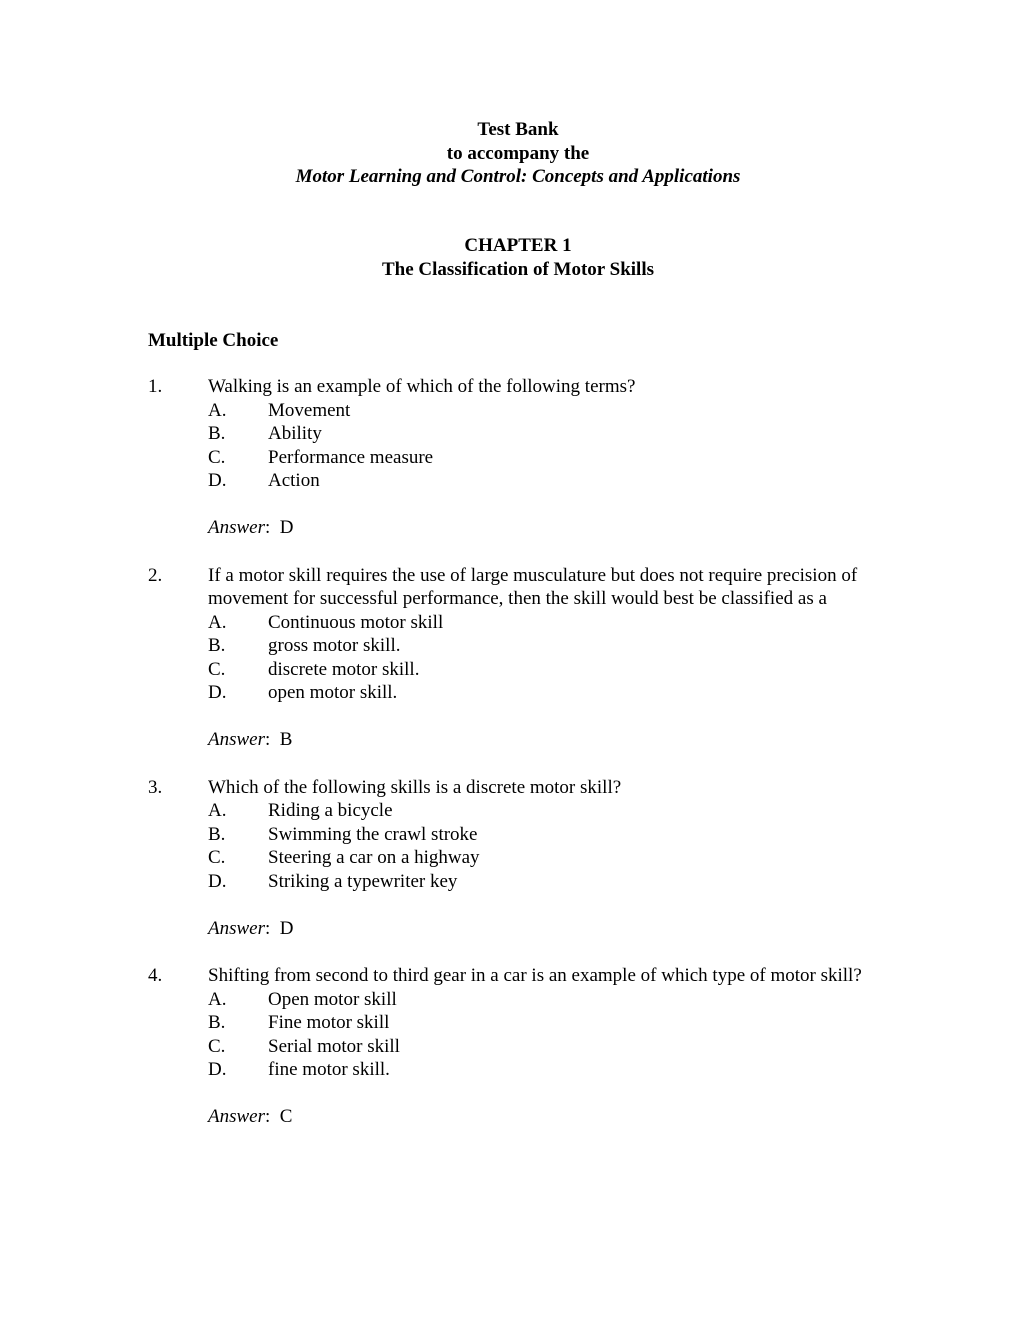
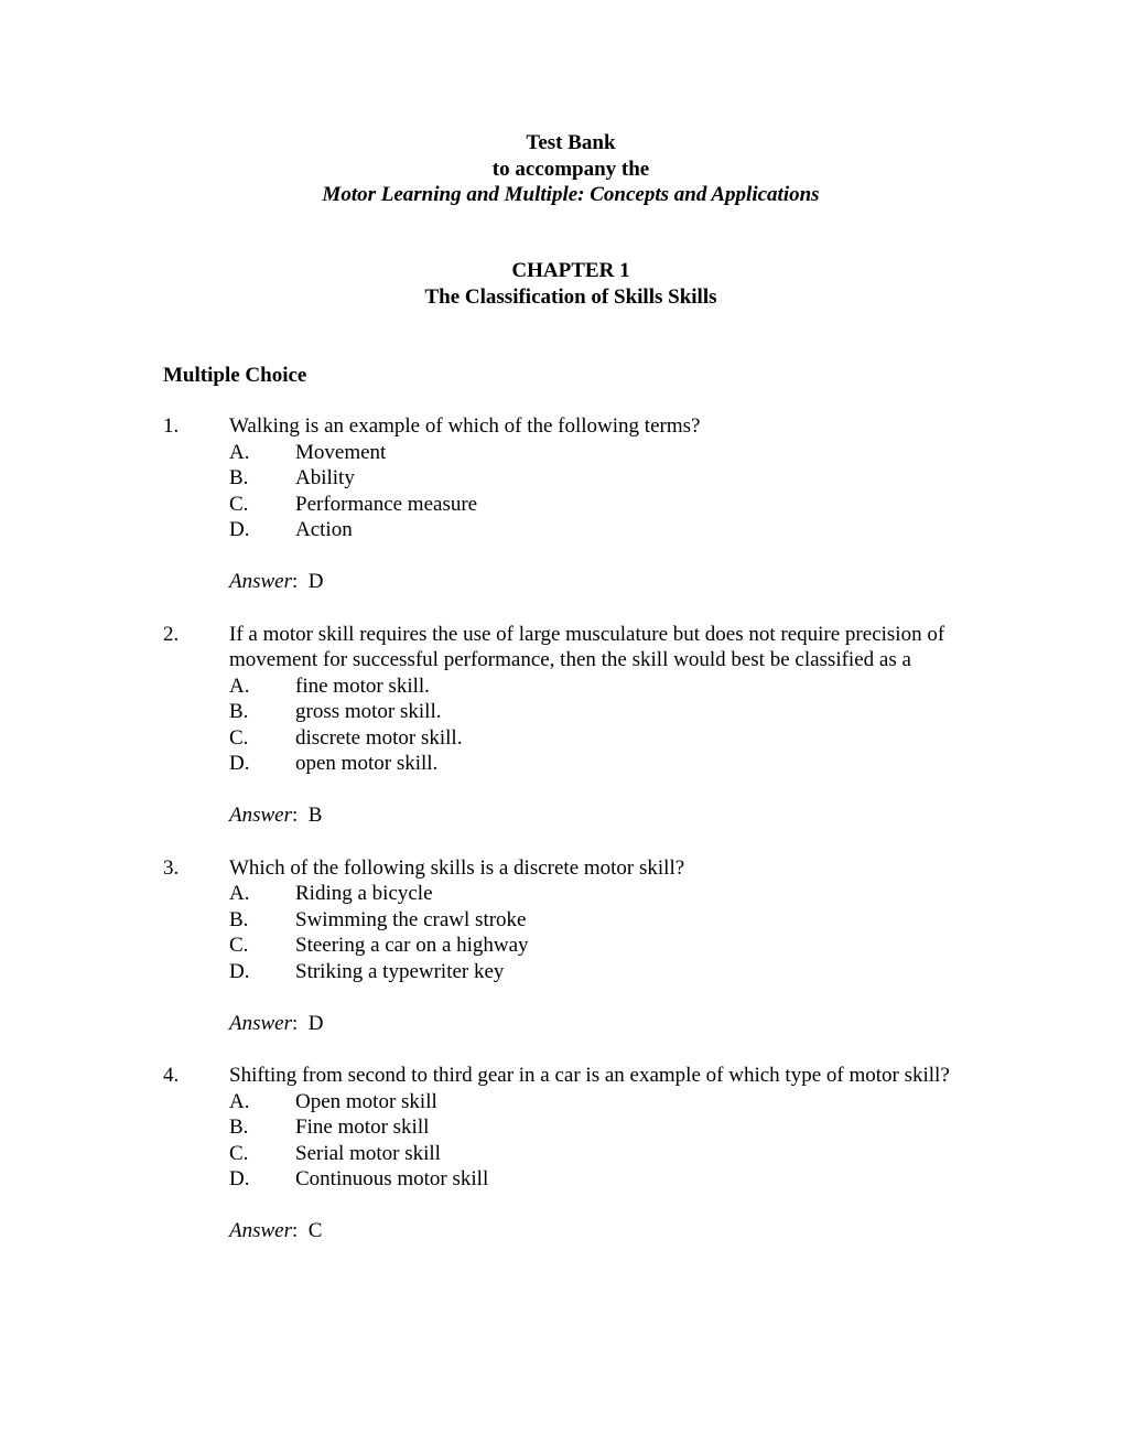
  Test Bank
  to accompany the
- Motor Learning and Control: Concepts and Applications
+ Motor Learning and Multiple: Concepts and Applications
  CHAPTER 1
- The Classification of Motor Skills
+ The Classification of Skills Skills
  Multiple Choice
  1.
  Walking is an example of which of the following terms?
  A.
  Movement
  B.
  Ability
  C.
  Performance measure
  D.
  Action
  Answer: D
  2.
  If a motor skill requires the use of large musculature but does not require precision of movement for successful performance, then the skill would best be classified as a
  A.
- Continuous motor skill
+ fine motor skill.
  B.
  gross motor skill.
  C.
  discrete motor skill.
  D.
  open motor skill.
  Answer: B
  3.
  Which of the following skills is a discrete motor skill?
  A.
  Riding a bicycle
  B.
  Swimming the crawl stroke
  C.
  Steering a car on a highway
  D.
  Striking a typewriter key
  Answer: D
  4.
  Shifting from second to third gear in a car is an example of which type of motor skill?
  A.
  Open motor skill
  B.
  Fine motor skill
  C.
  Serial motor skill
  D.
- fine motor skill.
+ Continuous motor skill
  Answer: C
